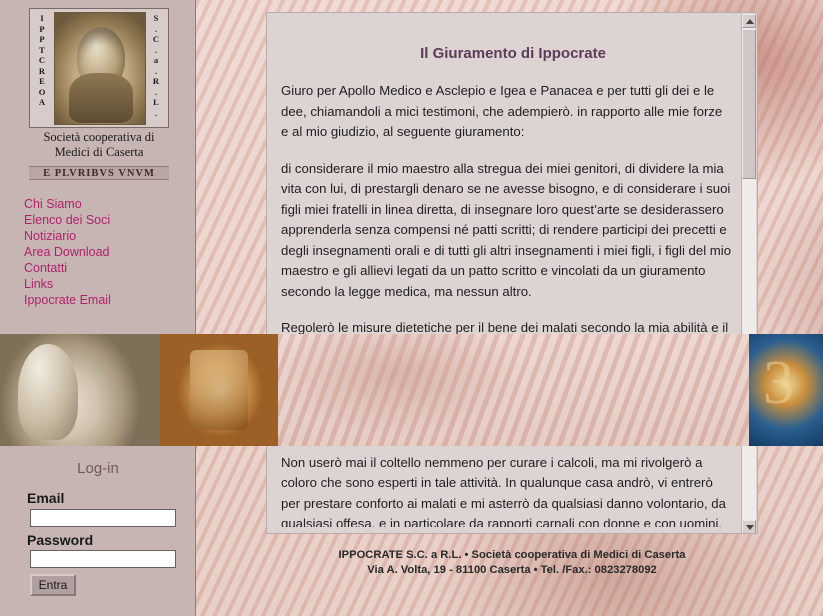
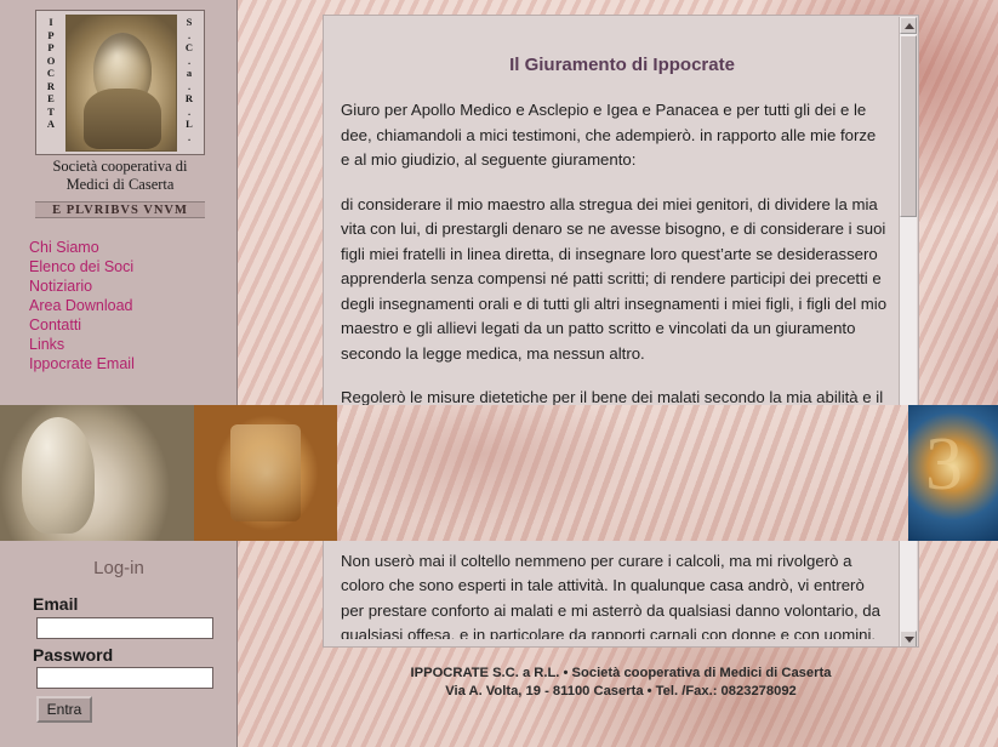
  I
  P
  P
- T
+ O
  C
  R
  E
- O
+ T
  A
  S
  .
  C
  .
  a
  .
  R
  .
  L
  .
  Società cooperativa di
  Medici di Caserta
  E PLVRIBVS VNVM
  Chi Siamo
  Elenco dei Soci
  Notiziario
  Area Download
  Contatti
  Links
  Ippocrate Email
  Il Giuramento di Ippocrate
  Giuro per Apollo Medico e Asclepio e Igea e Panacea e per tutti gli dei e le dee, chiamandoli a mici testimoni, che adempierò. in rapporto alle mie forze e al mio giudizio, al seguente giuramento:
  di considerare il mio maestro alla stregua dei miei genitori, di dividere la mia vita con lui, di prestargli denaro se ne avesse bisogno, e di considerare i suoi figli miei fratelli in linea diretta, di insegnare loro quest’arte se desiderassero apprenderla senza compensi né patti scritti; di rendere participi dei precetti e degli insegnamenti orali e di tutti gli altri insegnamenti i miei figli, i figli del mio maestro e gli allievi legati da un patto scritto e vincolati da un giuramento secondo la legge medica, ma nessun altro.
  Non userò mai il coltello nemmeno per curare i calcoli, ma mi rivolgerò a coloro che sono esperti in tale attività. In qualunque casa andrò, vi entrerò per prestare conforto ai malati e mi asterrò da qualsiasi danno volontario, da qualsiasi offesa, e in particolare da rapporti carnali con donne e con uomini,
  Log-in
  Email
  Password
  Entra
  IPPOCRATE S.C. a R.L. • Società cooperativa di Medici di Caserta
  Via A. Volta, 19 - 81100 Caserta • Tel. /Fax.: 0823278092
